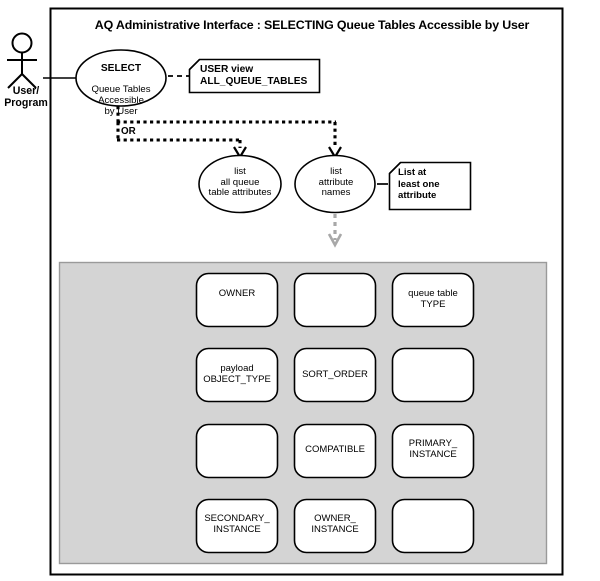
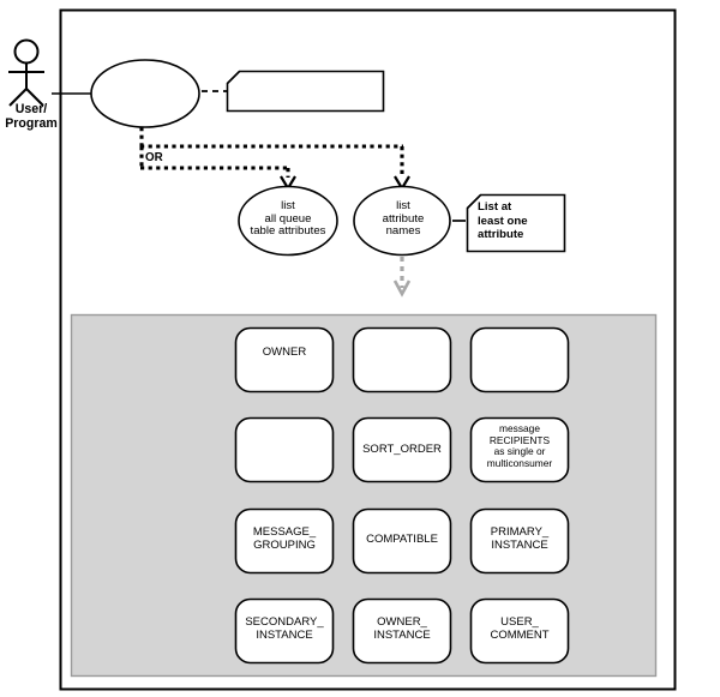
- AQ Administrative Interface : SELECTING Queue Tables Accessible by User
  User/
  Program
- SELECT
- Queue Tables
- Accessible
- by User
  list
  all queue
  table attributes
  list
  attribute
  names
- USER view
- ALL_QUEUE_TABLES
  List at
  least one
  attribute
  OR
  OWNER
- queue table
- TYPE
- payload
- OBJECT_TYPE
  SORT_ORDER
+ message
+ RECIPIENTS
+ as single or
+ multiconsumer
+ MESSAGE_
+ GROUPING
  COMPATIBLE
  PRIMARY_
  INSTANCE
  SECONDARY_
  INSTANCE
  OWNER_
  INSTANCE
+ USER_
+ COMMENT
